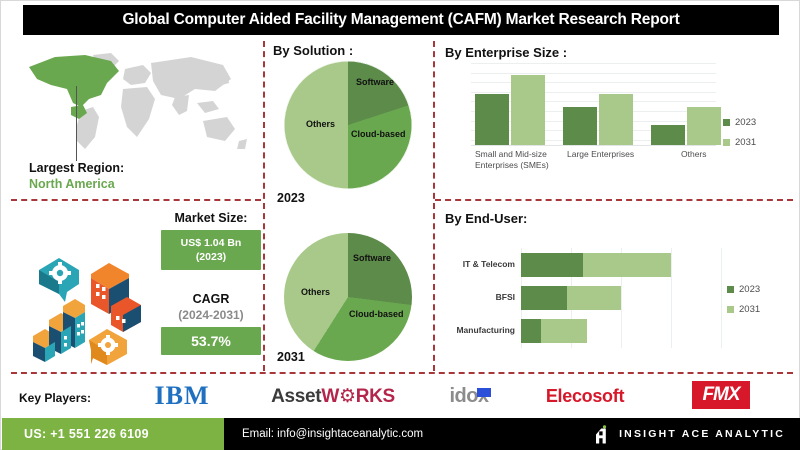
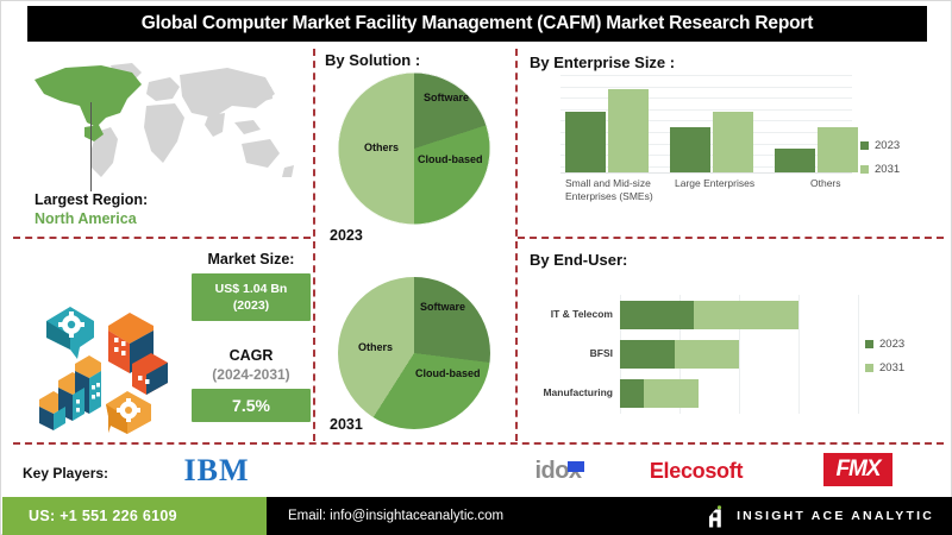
- Global Computer Aided Facility Management (CAFM) Market Research Report
+ Global Computer Market Facility Management (CAFM) Market Research Report
  Largest Region:
  North America
  Market Size:
  US$ 1.04 Bn
  (2023)
  CAGR
  (2024-2031)
- 53.7%
+ 7.5%
  By Solution :
  Software
  Cloud-based
  Others
  2023
  Software
  Cloud-based
  Others
  2031
  By Enterprise Size :
  Small and Mid-size Enterprises (SMEs)
  Large Enterprises
  Others
  2023
  2031
  By End-User:
  IT & Telecom
  BFSI
  Manufacturing
  2023
  2031
  Key Players:
  IBM
- AssetW⚙RKS
  ido
  Elecosoft
  FMX
  US: +1 551 226 6109
  Email: info@insightaceanalytic.com
  INSIGHT ACE ANALYTIC
